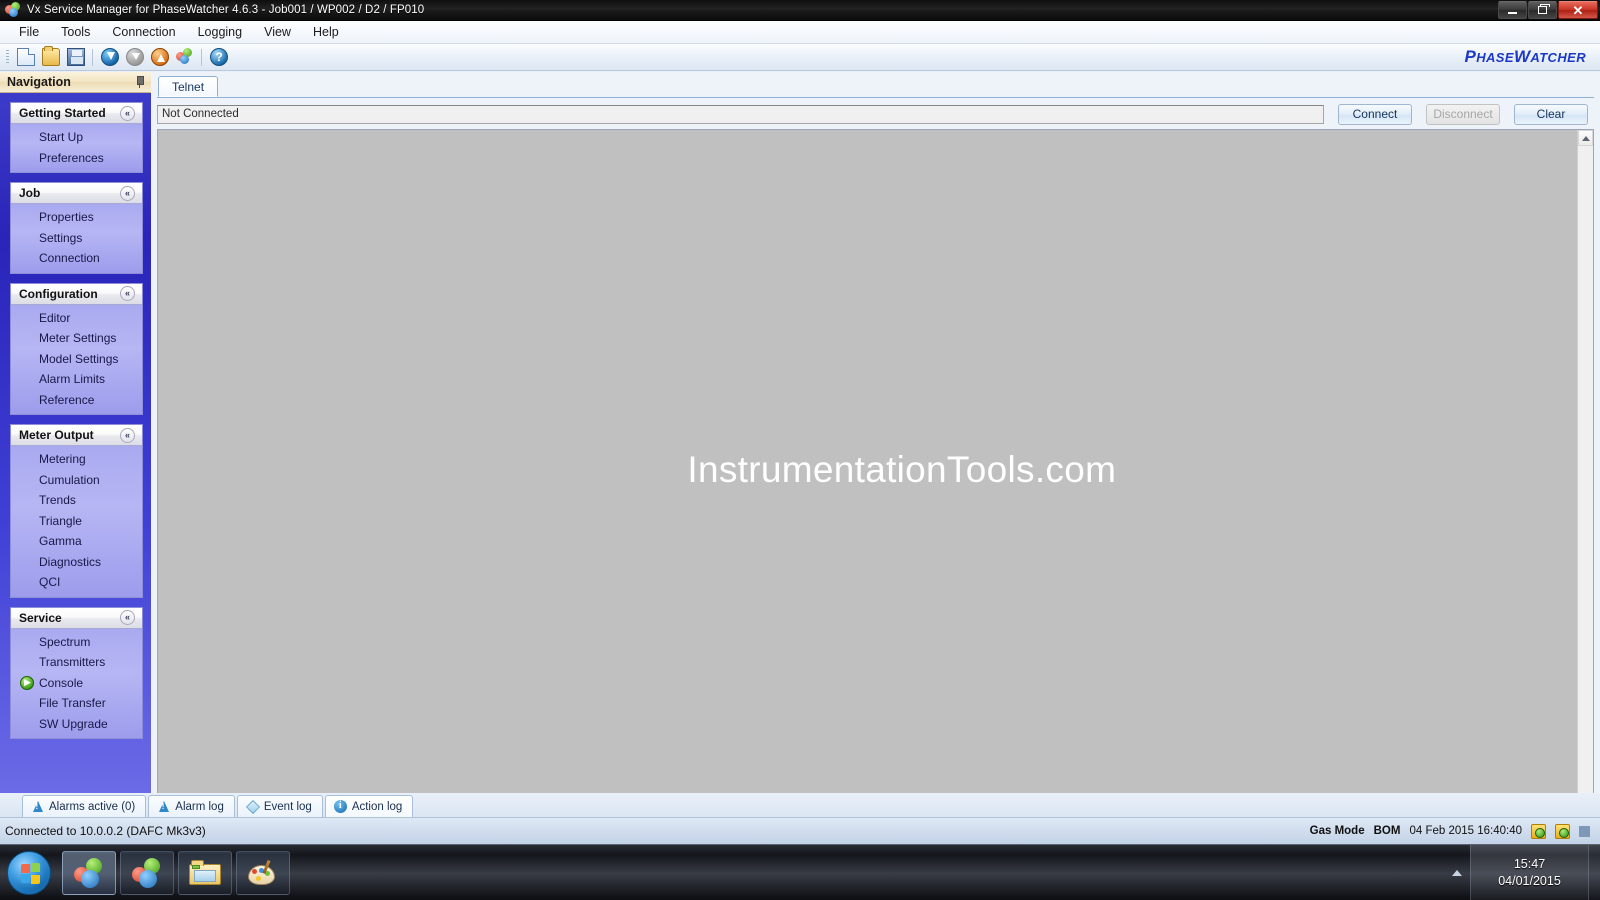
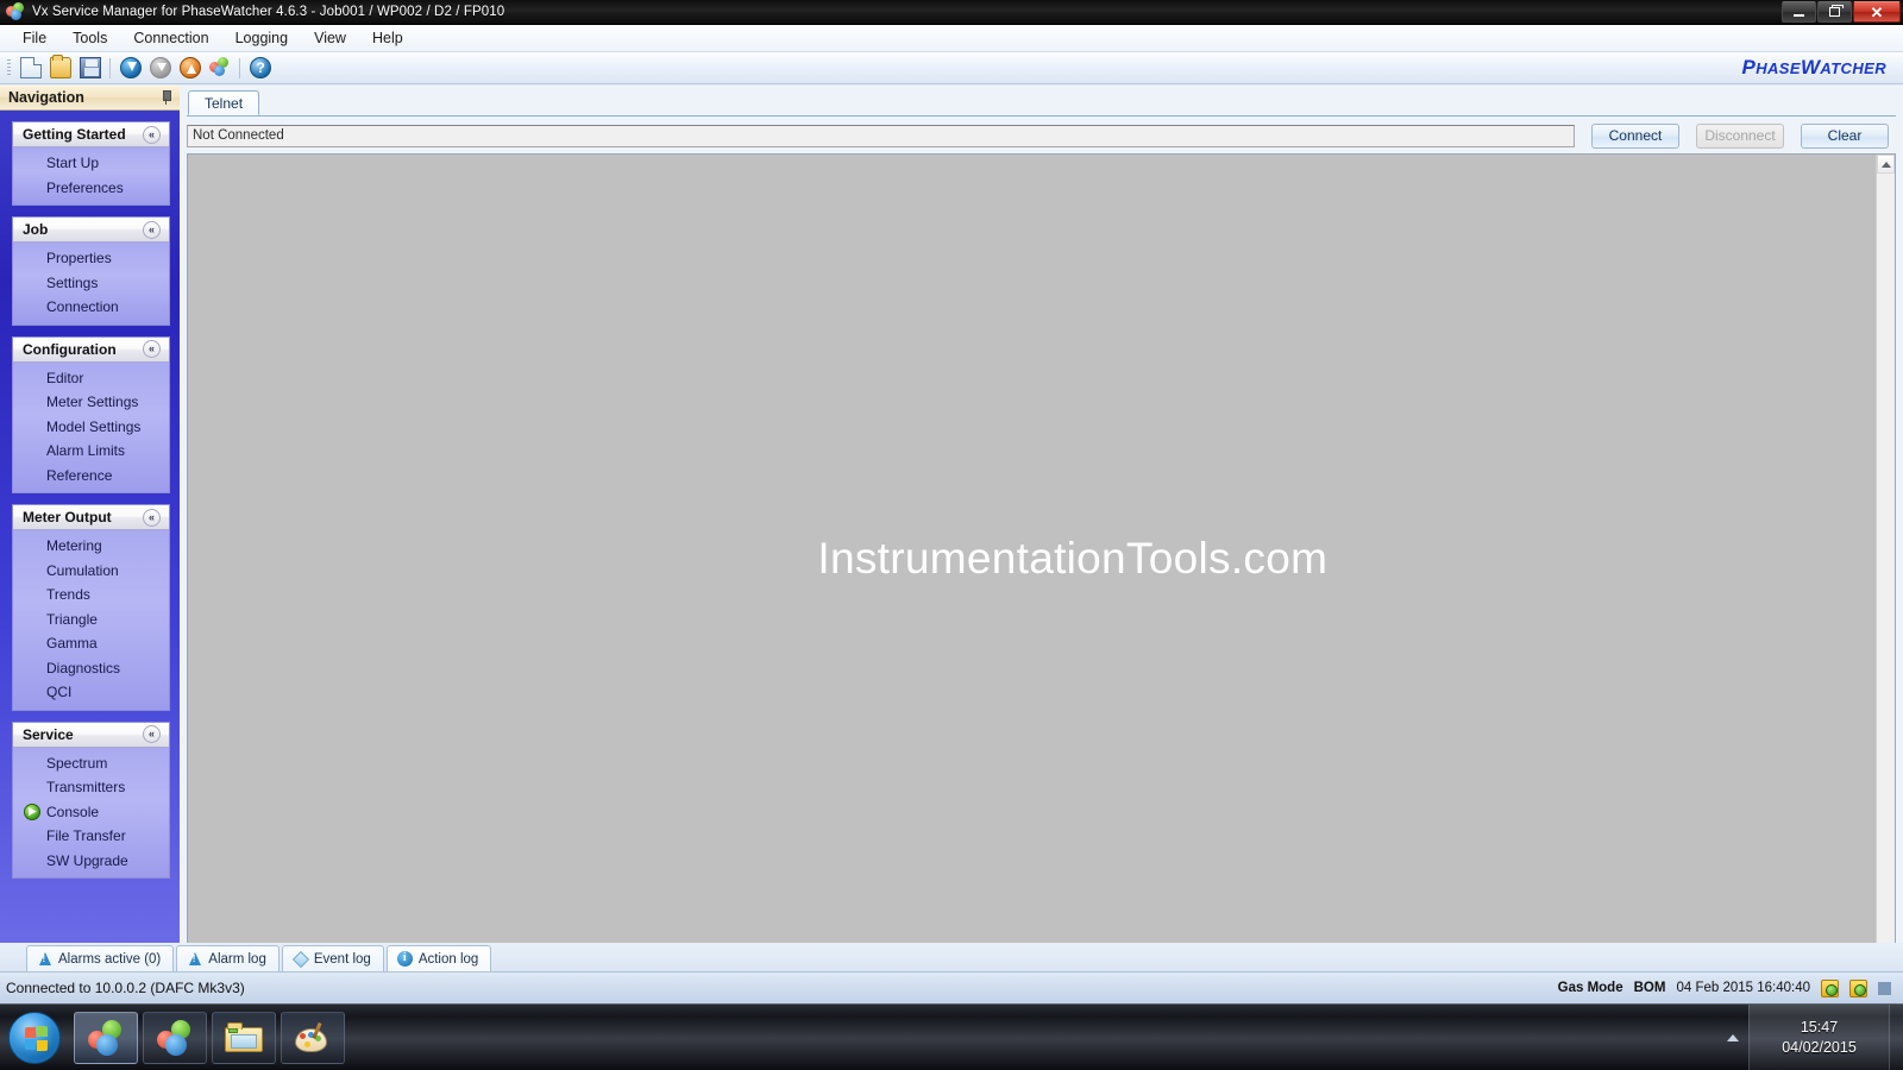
  Vx Service Manager for PhaseWatcher 4.6.3 - Job001 / WP002 / D2 / FP010
  ✕
  File
  Tools
  Connection
  Logging
  View
  Help
  PHASEWATCHER
  Navigation
  Getting Started
  «
  Start Up
  Preferences
  Job
  «
  Properties
  Settings
  Connection
  Configuration
  «
  Editor
  Meter Settings
  Model Settings
  Alarm Limits
  Reference
  Meter Output
  «
  Metering
  Cumulation
  Trends
  Triangle
  Gamma
  Diagnostics
  QCI
  Service
  «
  Spectrum
  Transmitters
  ▶
  Console
  File Transfer
  SW Upgrade
  Telnet
  Not Connected
  Connect
  Disconnect
  Clear
  InstrumentationTools.com
  Alarms active (0)
  Alarm log
  Event log
  Action log
  Connected to 10.0.0.2 (DAFC Mk3v3)
  Gas Mode
  BOM
  04 Feb 2015 16:40:40
  15:47
- 04/01/2015
+ 04/02/2015
